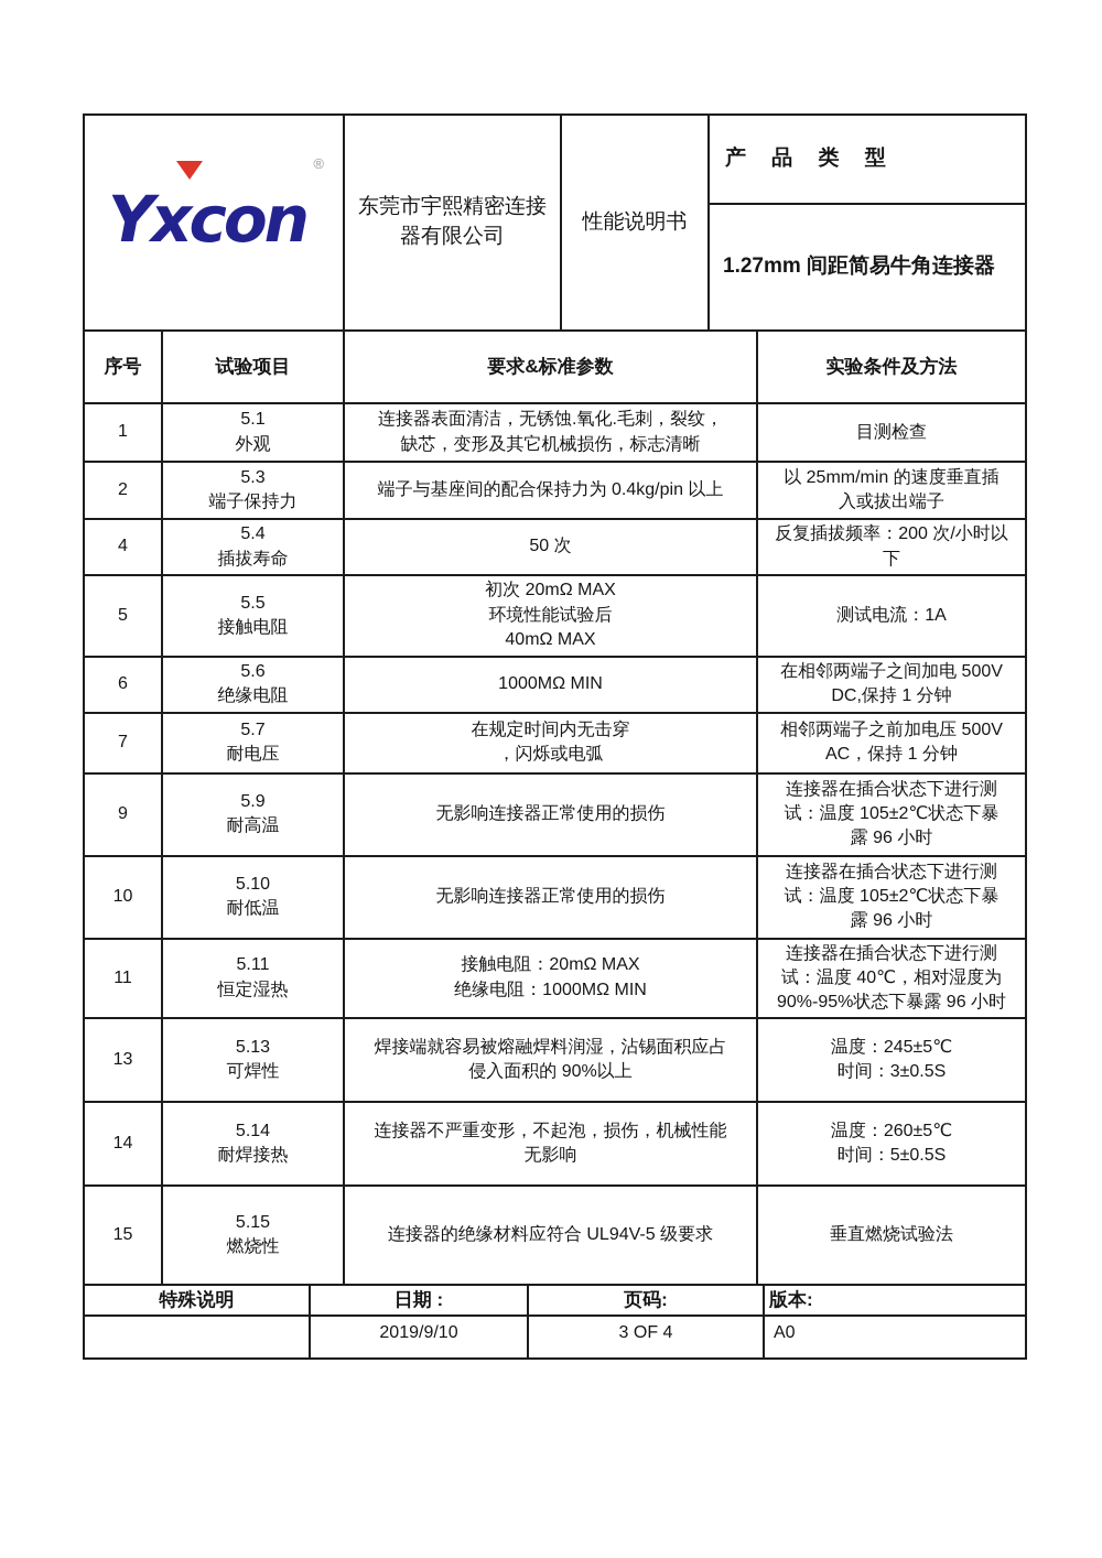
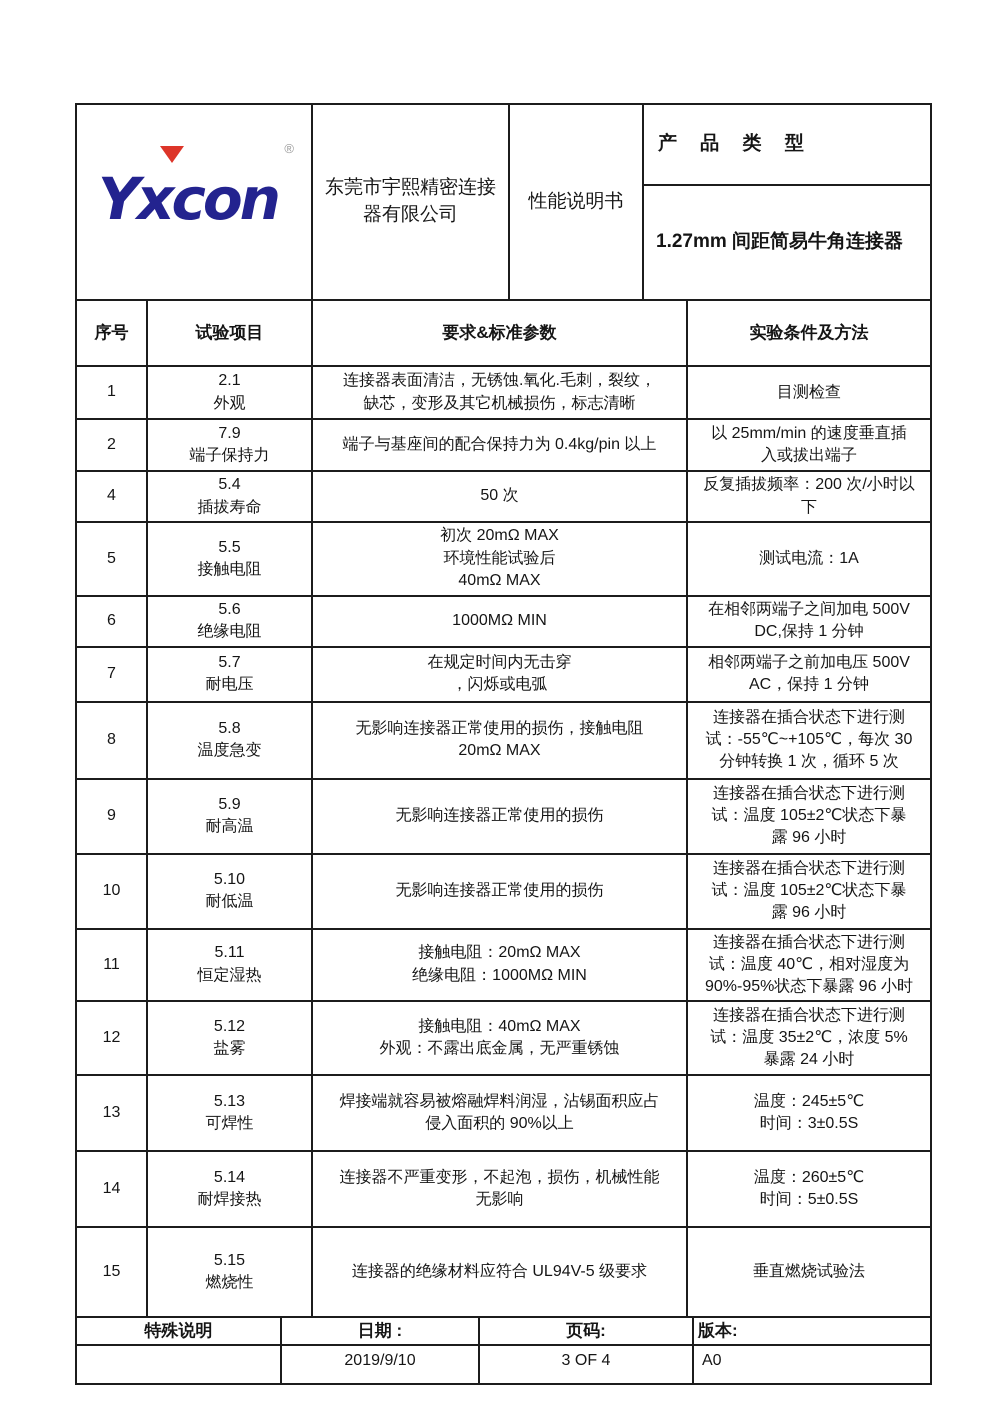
  Yxcon ®	东莞市宇熙精密连接 器有限公司	性能说明书	产 品 类 型
  1.27mm 间距简易牛角连接器
  序号	试验项目	要求&标准参数	实验条件及方法
- 1	5.1 外观	连接器表面清洁，无锈蚀.氧化.毛刺，裂纹， 缺芯，变形及其它机械损伤，标志清晰	目测检查
+ 1	2.1 外观	连接器表面清洁，无锈蚀.氧化.毛刺，裂纹， 缺芯，变形及其它机械损伤，标志清晰	目测检查
- 2	5.3 端子保持力	端子与基座间的配合保持力为 0.4kg/pin 以上	以 25mm/min 的速度垂直插 入或拔出端子
+ 2	7.9 端子保持力	端子与基座间的配合保持力为 0.4kg/pin 以上	以 25mm/min 的速度垂直插 入或拔出端子
  4	5.4 插拔寿命	50 次	反复插拔频率：200 次/小时以 下
  5	5.5 接触电阻	初次 20mΩ MAX 环境性能试验后 40mΩ MAX	测试电流：1A
  6	5.6 绝缘电阻	1000MΩ MIN	在相邻两端子之间加电 500V DC,保持 1 分钟
  7	5.7 耐电压	在规定时间内无击穿 ，闪烁或电弧	相邻两端子之前加电压 500V AC，保持 1 分钟
+ 8	5.8 温度急变	无影响连接器正常使用的损伤，接触电阻 20mΩ MAX	连接器在插合状态下进行测 试：-55℃~+105℃，每次 30 分钟转换 1 次，循环 5 次
  9	5.9 耐高温	无影响连接器正常使用的损伤	连接器在插合状态下进行测 试：温度 105±2℃状态下暴 露 96 小时
  10	5.10 耐低温	无影响连接器正常使用的损伤	连接器在插合状态下进行测 试：温度 105±2℃状态下暴 露 96 小时
  11	5.11 恒定湿热	接触电阻：20mΩ MAX 绝缘电阻：1000MΩ MIN	连接器在插合状态下进行测 试：温度 40℃，相对湿度为 90%-95%状态下暴露 96 小时
+ 12	5.12 盐雾	接触电阻：40mΩ MAX 外观：不露出底金属，无严重锈蚀	连接器在插合状态下进行测 试：温度 35±2℃，浓度 5% 暴露 24 小时
  13	5.13 可焊性	焊接端就容易被熔融焊料润湿，沾锡面积应占 侵入面积的 90%以上	温度：245±5℃ 时间：3±0.5S
  14	5.14 耐焊接热	连接器不严重变形，不起泡，损伤，机械性能 无影响	温度：260±5℃ 时间：5±0.5S
  15	5.15 燃烧性	连接器的绝缘材料应符合 UL94V-5 级要求	垂直燃烧试验法
  特殊说明	日期 :	页码:	版本:
  	2019/9/10	3 OF 4	A0
